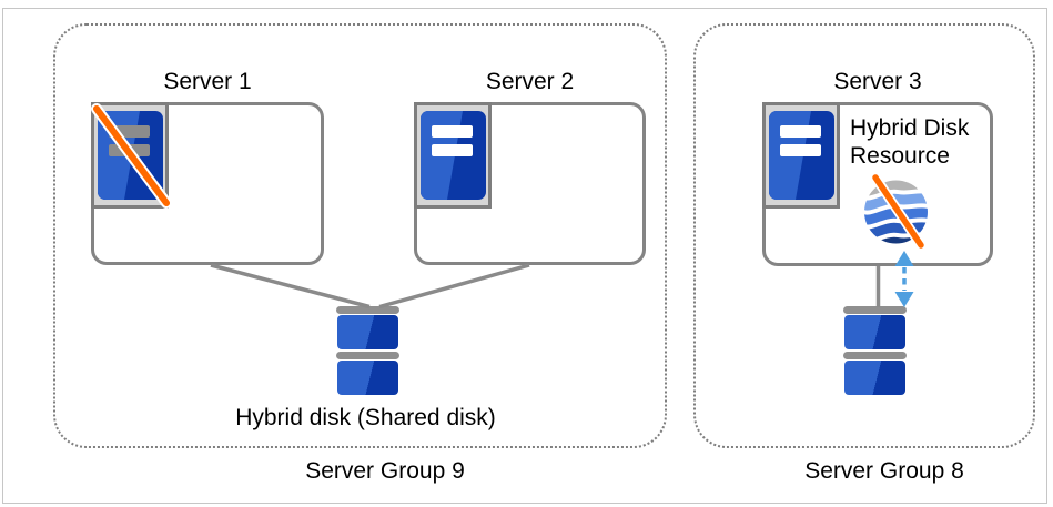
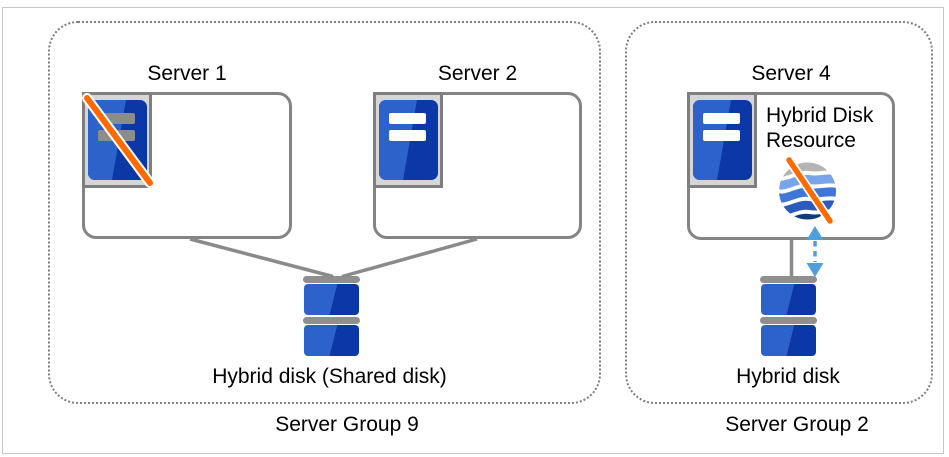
  Server 1
  Server 2
- Server 3
+ Server 4
  Hybrid Disk Resource
  Hybrid disk (Shared disk)
+ Hybrid disk
  Server Group 9
- Server Group 8
+ Server Group 2
